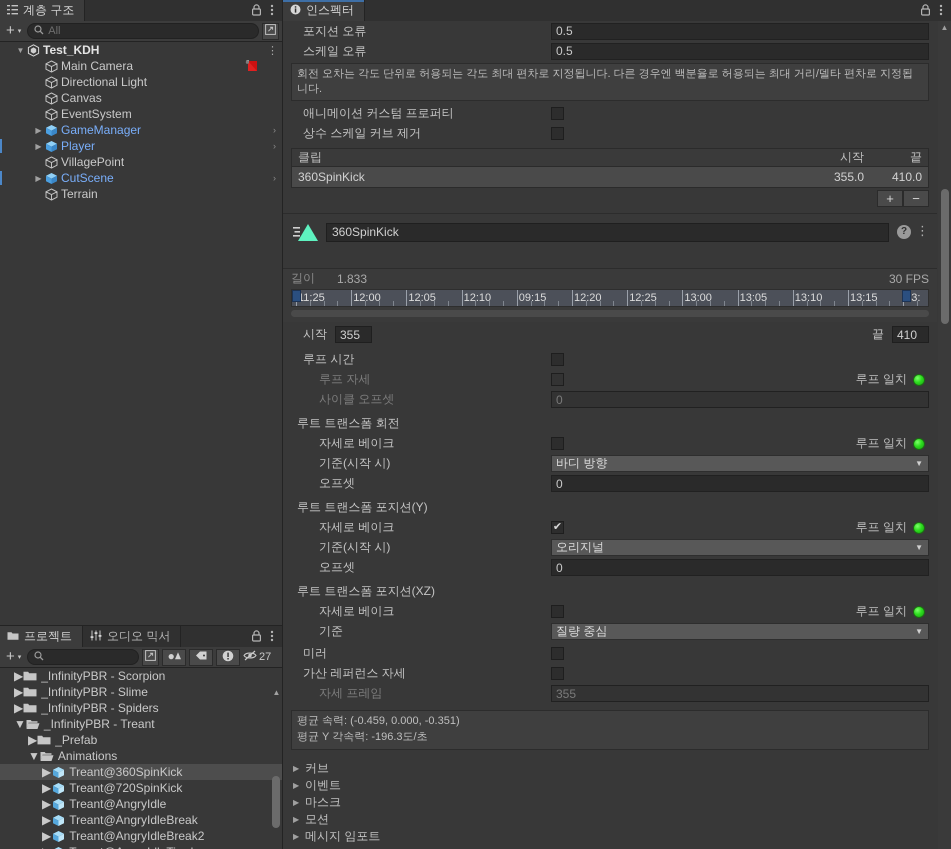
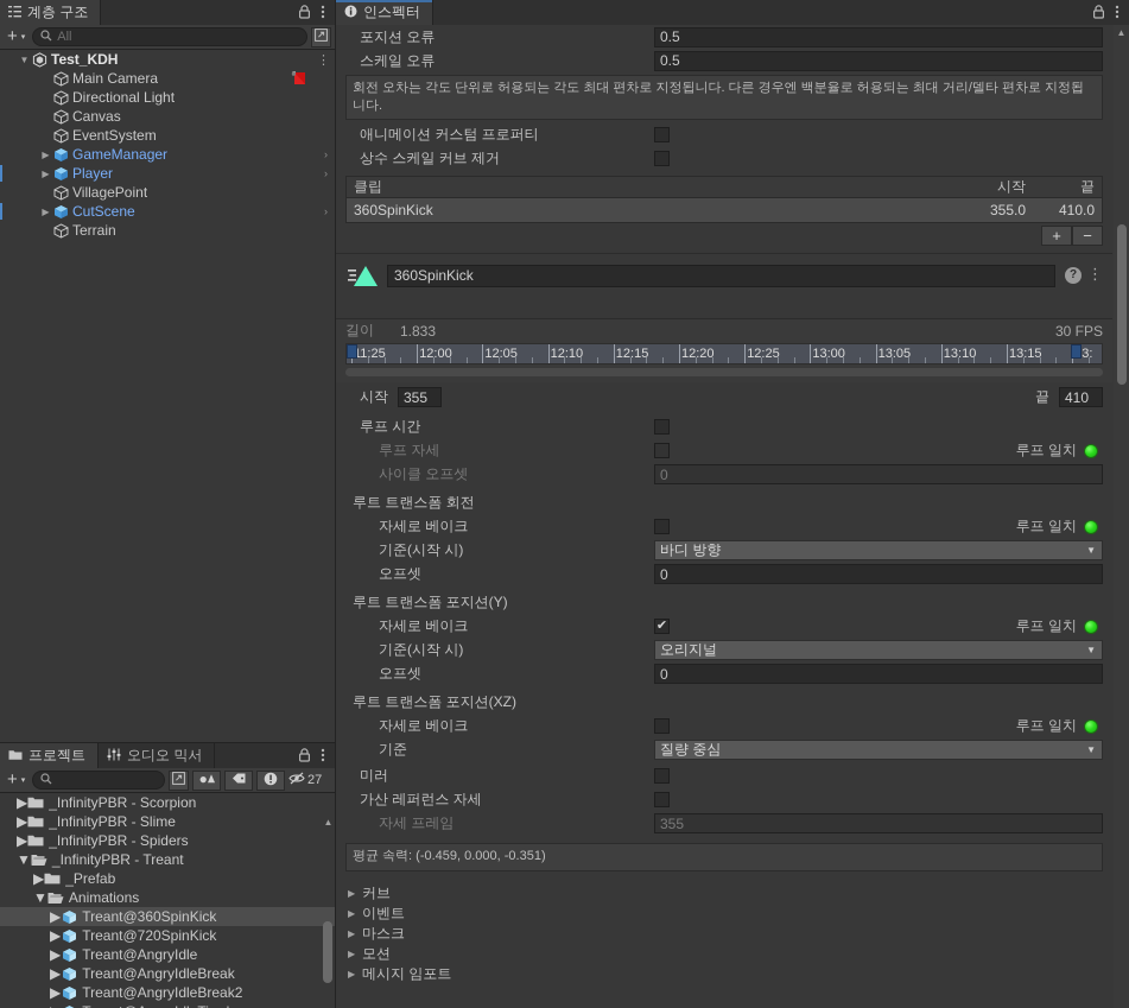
  계층 구조
  +
  All
  ▼
  Test_KDH
  ⋮
  Main Camera
  Directional Light
  Canvas
  EventSystem
  ▶
  GameManager
  ›
  ▶
  Player
  ›
  VillagePoint
  ▶
  CutScene
  ›
  Terrain
  프로젝트
  오디오 믹서
  +
  27
  ▶
  _InfinityPBR - Scorpion
  ▶
  _InfinityPBR - Slime
  ▶
  _InfinityPBR - Spiders
  ▼
  _InfinityPBR - Treant
  ▶
  _Prefab
  ▼
  Animations
  ▶
  Treant@360SpinKick
  ▶
  Treant@720SpinKick
  ▶
  Treant@AngryIdle
  ▶
  Treant@AngryIdleBreak
  ▶
  Treant@AngryIdleBreak2
  ▲
  인스펙터
  포지션 오류
  0.5
  스케일 오류
  0.5
  회전 오차는 각도 단위로 허용되는 각도 최대 편차로 지정됩니다. 다른 경우엔 백분율로 허용되는 최대 거리/델타 편차로 지정됩니다.
  애니메이션 커스텀 프로퍼티
  상수 스케일 커브 제거
  클립
  시작
  끝
  360SpinKick
  355.0
  410.0
  +
  −
  360SpinKick
  ?
  ⋮
  길이
  1.833
  30 FPS
  1:25
  12:00
  12:05
  12:10
- 09:15
+ 12:15
  12:20
  12:25
  13:00
  13:05
  13:10
  13:15
  시작
  355
  끝
  410
  루프 시간
  루프 자세
  루프 일치
  사이클 오프셋
  0
  루트 트랜스폼 회전
  자세로 베이크
  루프 일치
  기준(시작 시)
  바디 방향
  ▼
  오프셋
  0
  루트 트랜스폼 포지션(Y)
  자세로 베이크
  ✔
  루프 일치
  기준(시작 시)
  오리지널
  ▼
  오프셋
  0
  루트 트랜스폼 포지션(XZ)
  자세로 베이크
  루프 일치
  기준
  질량 중심
  ▼
  미러
  가산 레퍼런스 자세
  자세 프레임
  355
  평균 속력: (-0.459, 0.000, -0.351)
- 평균 Y 각속력: -196.3도/초
  ▶
  커브
  ▶
  이벤트
  ▶
  마스크
  ▶
  모션
  ▶
  메시지 임포트
  ▲
